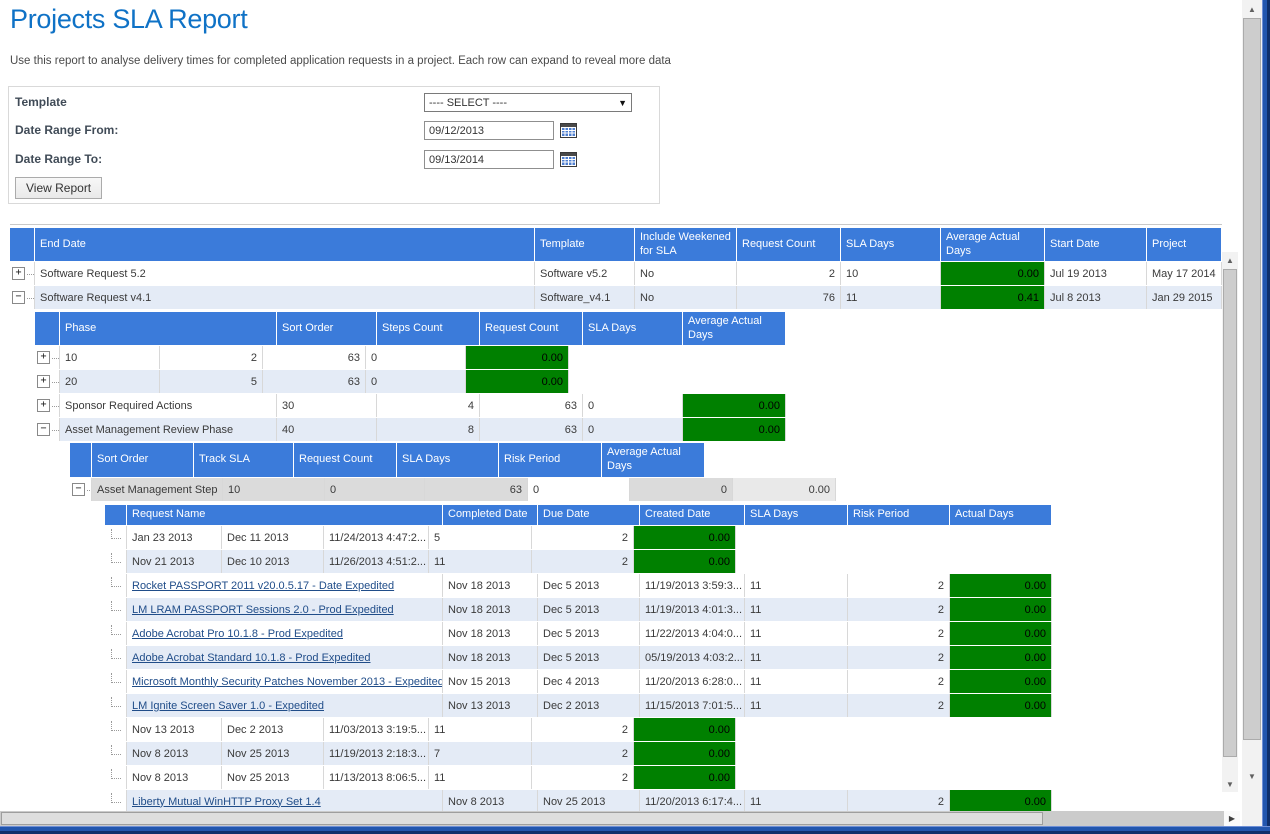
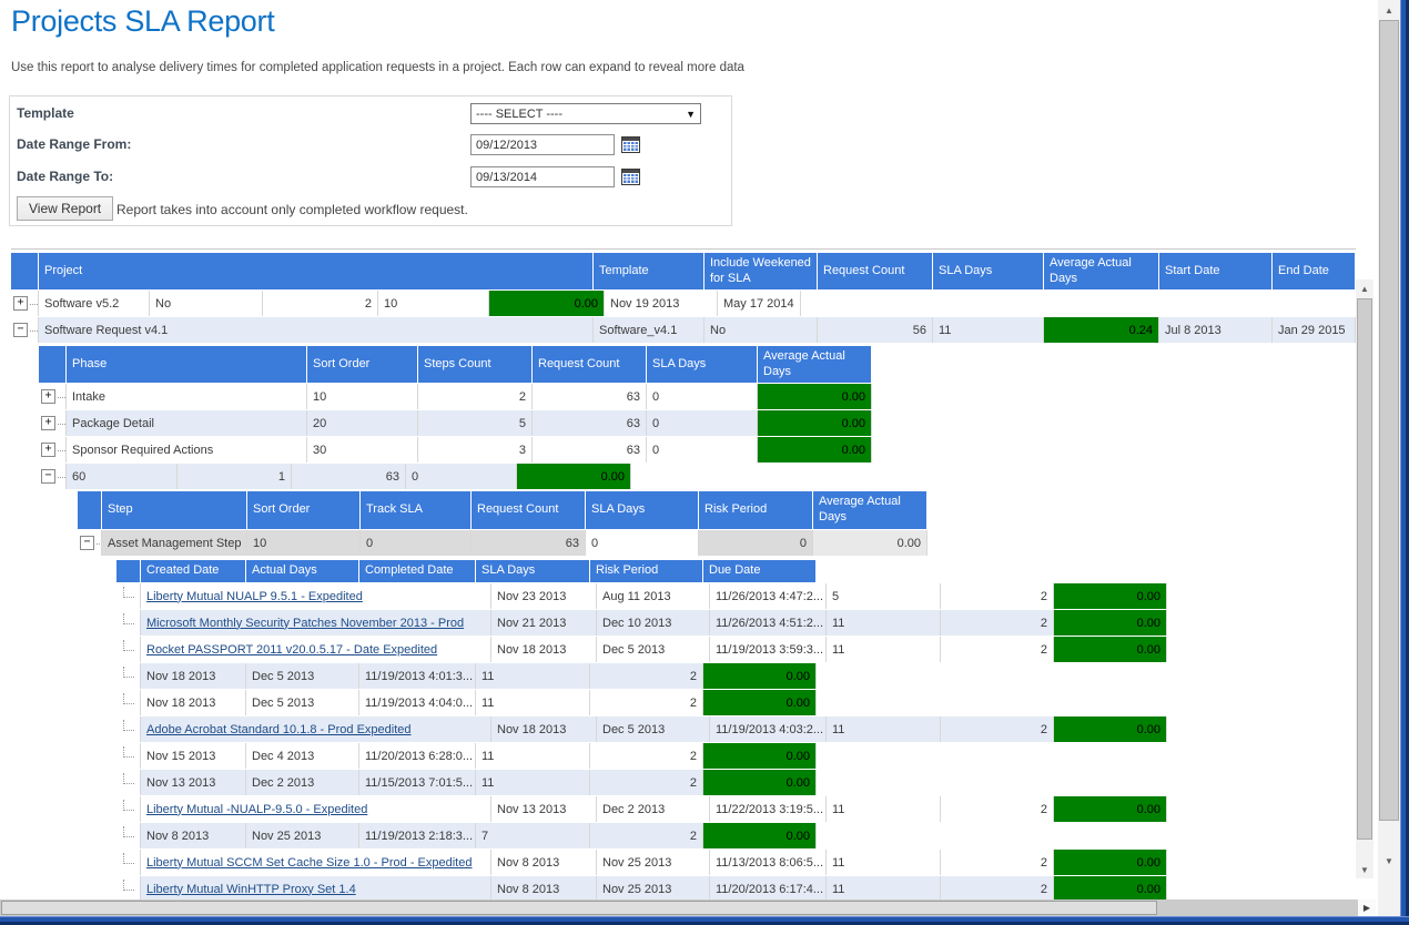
  Projects SLA Report
  Use this report to analyse delivery times for completed application requests in a project. Each row can expand to reveal more data
  Template
  ---- SELECT ----
  ▼
  Date Range From:
  09/12/2013
  Date Range To:
  09/13/2014
  View Report
+ Report takes into account only completed workflow request.
- End Date
+ Project
  Template
  Include Weekened for SLA
  Request Count
  SLA Days
  Average Actual Days
  Start Date
- Project
+ End Date
  +
- Software Request 5.2
  Software v5.2
  No
  2
  10
  0.00
- Jul 19 2013
+ Nov 19 2013
  May 17 2014
  −
  Software Request v4.1
  Software_v4.1
  No
- 76
+ 56
  11
- 0.41
+ 0.24
  Jul 8 2013
  Jan 29 2015
  Phase
  Sort Order
  Steps Count
  Request Count
  SLA Days
  Average Actual Days
  +
+ Intake
  10
  2
  63
  0
  0.00
  +
+ Package Detail
  20
  5
  63
  0
  0.00
  +
  Sponsor Required Actions
  30
- 4
+ 3
  63
  0
  0.00
  −
- Asset Management Review Phase
- 40
+ 60
- 8
+ 1
  63
  0
  0.00
+ Step
  Sort Order
  Track SLA
  Request Count
  SLA Days
  Risk Period
  Average Actual Days
  −
  Asset Management Step
  10
  0
  63
  0
  0
  0.00
- Request Name
- Completed Date
+ Created Date
- Due Date
+ Actual Days
- Created Date
+ Completed Date
  SLA Days
  Risk Period
- Actual Days
+ Due Date
+ Liberty Mutual NUALP 9.5.1 - Expedited
- Jan 23 2013
+ Nov 23 2013
- Dec 11 2013
+ Aug 11 2013
- 11/24/2013 4:47:2...
+ 11/26/2013 4:47:2...
  5
  2
  0.00
+ Microsoft Monthly Security Patches November 2013 - Prod
  Nov 21 2013
  Dec 10 2013
  11/26/2013 4:51:2...
  11
  2
  0.00
  Rocket PASSPORT 2011 v20.0.5.17 - Date Expedited
  Nov 18 2013
  Dec 5 2013
  11/19/2013 3:59:3...
  11
  2
  0.00
- LM LRAM PASSPORT Sessions 2.0 - Prod Expedited
  Nov 18 2013
  Dec 5 2013
  11/19/2013 4:01:3...
  11
  2
  0.00
- Adobe Acrobat Pro 10.1.8 - Prod Expedited
  Nov 18 2013
  Dec 5 2013
- 11/22/2013 4:04:0...
+ 11/19/2013 4:04:0...
  11
  2
  0.00
  Adobe Acrobat Standard 10.1.8 - Prod Expedited
  Nov 18 2013
  Dec 5 2013
- 05/19/2013 4:03:2...
+ 11/19/2013 4:03:2...
  11
  2
  0.00
- Microsoft Monthly Security Patches November 2013 - Expedited
  Nov 15 2013
  Dec 4 2013
  11/20/2013 6:28:0...
  11
  2
  0.00
- LM Ignite Screen Saver 1.0 - Expedited
  Nov 13 2013
  Dec 2 2013
  11/15/2013 7:01:5...
  11
  2
  0.00
+ Liberty Mutual -NUALP-9.5.0 - Expedited
  Nov 13 2013
  Dec 2 2013
- 11/03/2013 3:19:5...
+ 11/22/2013 3:19:5...
  11
  2
  0.00
  Nov 8 2013
  Nov 25 2013
  11/19/2013 2:18:3...
  7
  2
  0.00
+ Liberty Mutual SCCM Set Cache Size 1.0 - Prod - Expedited
  Nov 8 2013
  Nov 25 2013
  11/13/2013 8:06:5...
  11
  2
  0.00
  Liberty Mutual WinHTTP Proxy Set 1.4
  Nov 8 2013
  Nov 25 2013
  11/20/2013 6:17:4...
  11
  2
  0.00
  ▲
  ▼
  ▶
  ▲
  ▼
